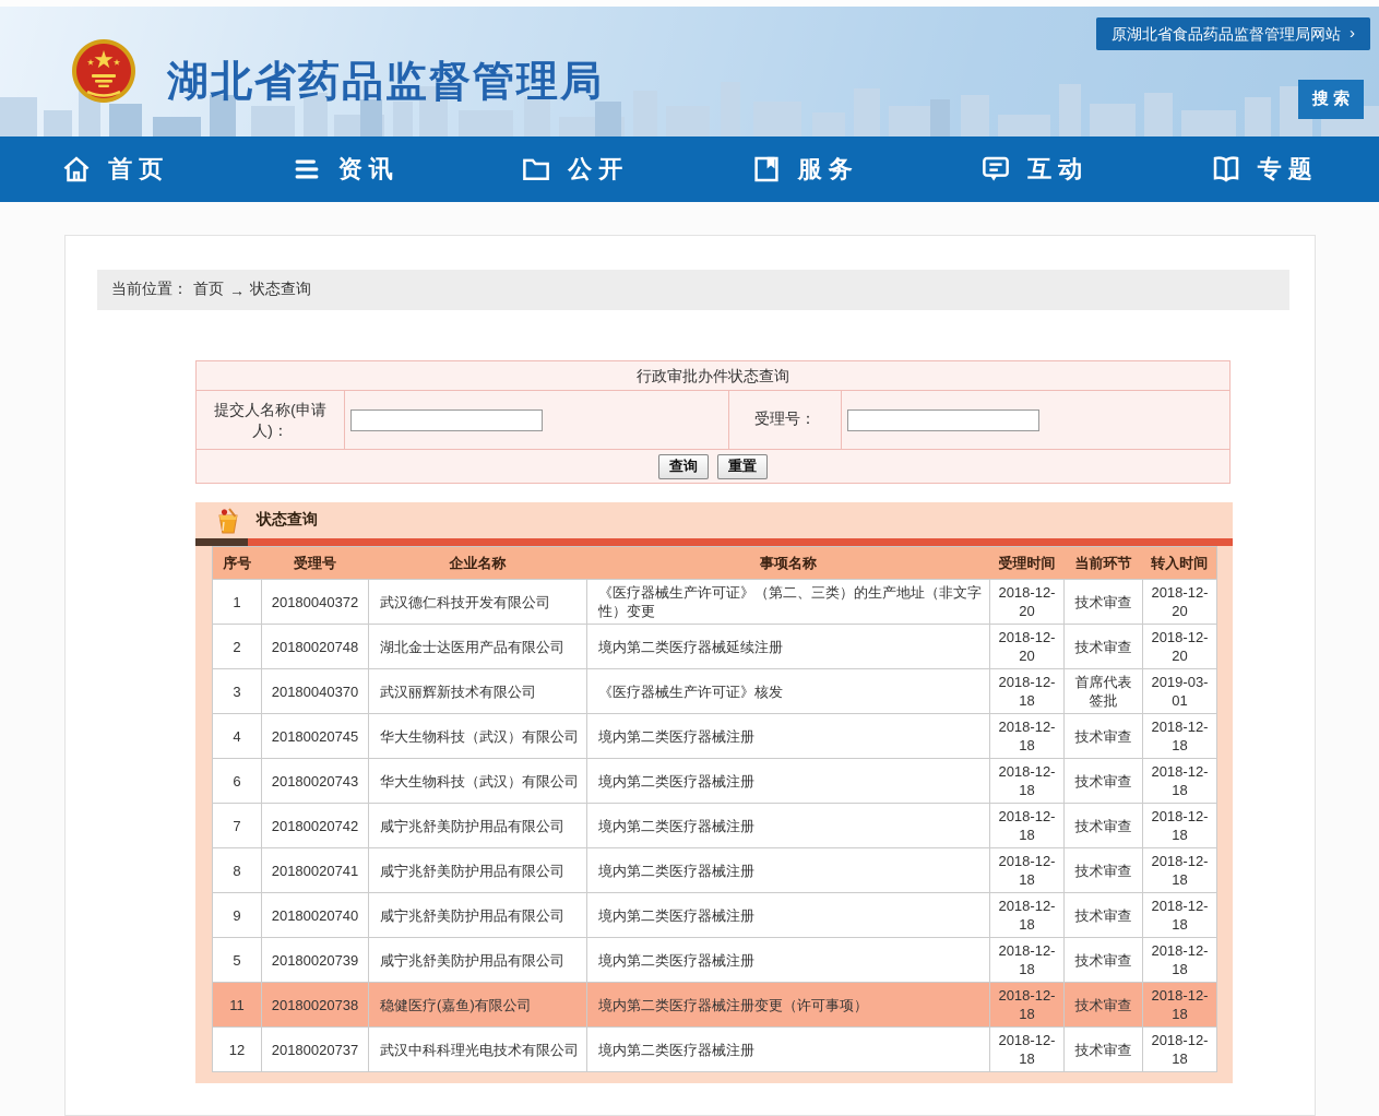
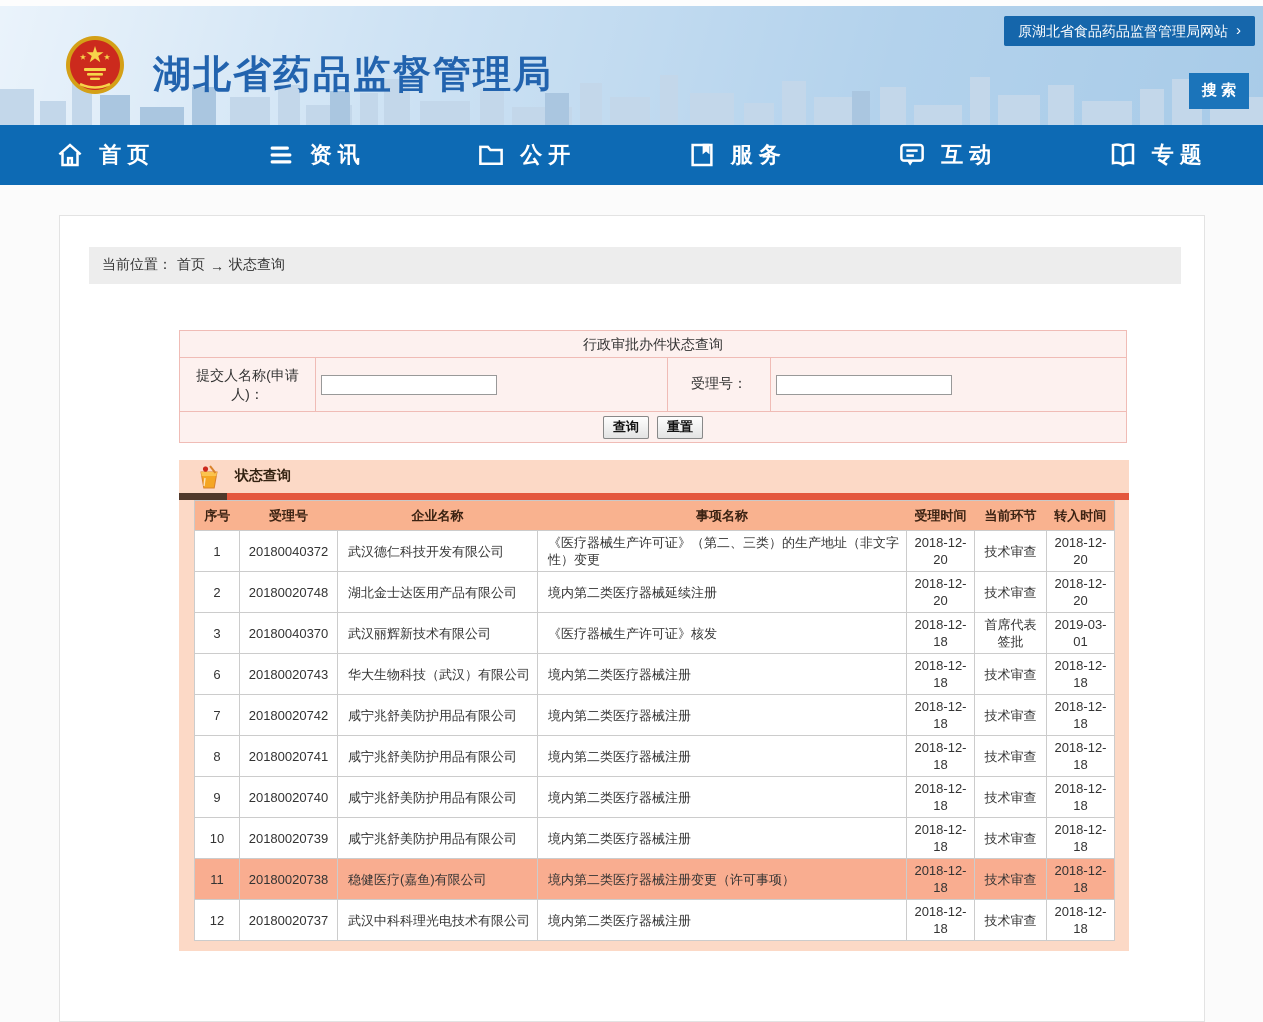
  湖北省药品监督管理局
  原湖北省食品药品监督管理局网站
  ›
  搜 索
  首页
  资讯
  公开
  服务
  互动
  专题
  当前位置：
  首页
  →
  状态查询
  行政审批办件状态查询
  提交人名称(申请人)：
  受理号：
  查询
  重置
  状态查询
  序号	受理号	企业名称	事项名称	受理时间	当前环节	转入时间
  1	20180040372	武汉德仁科技开发有限公司	《医疗器械生产许可证》（第二、三类）的生产地址（非文字性）变更	2018-12-20	技术审查	2018-12-20
  2	20180020748	湖北金士达医用产品有限公司	境内第二类医疗器械延续注册	2018-12-20	技术审查	2018-12-20
  3	20180040370	武汉丽辉新技术有限公司	《医疗器械生产许可证》核发	2018-12-18	首席代表签批	2019-03-01
- 4	20180020745	华大生物科技（武汉）有限公司	境内第二类医疗器械注册	2018-12-18	技术审查	2018-12-18
  6	20180020743	华大生物科技（武汉）有限公司	境内第二类医疗器械注册	2018-12-18	技术审查	2018-12-18
  7	20180020742	咸宁兆舒美防护用品有限公司	境内第二类医疗器械注册	2018-12-18	技术审查	2018-12-18
  8	20180020741	咸宁兆舒美防护用品有限公司	境内第二类医疗器械注册	2018-12-18	技术审查	2018-12-18
  9	20180020740	咸宁兆舒美防护用品有限公司	境内第二类医疗器械注册	2018-12-18	技术审查	2018-12-18
- 5	20180020739	咸宁兆舒美防护用品有限公司	境内第二类医疗器械注册	2018-12-18	技术审查	2018-12-18
+ 10	20180020739	咸宁兆舒美防护用品有限公司	境内第二类医疗器械注册	2018-12-18	技术审查	2018-12-18
  11	20180020738	稳健医疗(嘉鱼)有限公司	境内第二类医疗器械注册变更（许可事项）	2018-12-18	技术审查	2018-12-18
  12	20180020737	武汉中科科理光电技术有限公司	境内第二类医疗器械注册	2018-12-18	技术审查	2018-12-18
